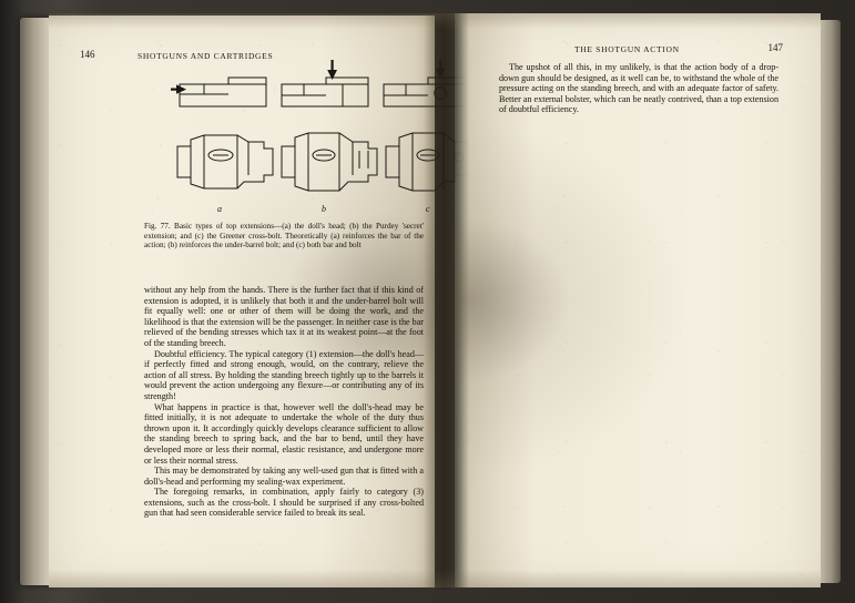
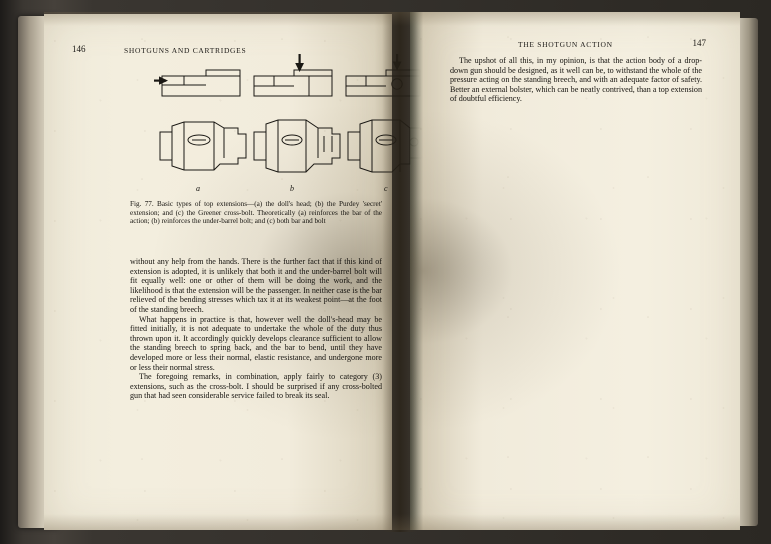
  146
  SHOTGUNS AND CARTRIDGES
  a
  b
  Fig. 77. Basic types of top extensions—(a) the doll's head; (b) the Purdey 'secret extension; and (c) the Greener cross-bolt. Theoretically (a) reinforces the bar of the action; (b) reinforces the under-barrel bolt; and (c) both bar and bolt
  without any help from the hands. There is the further fact that if this kind of extension is adopted, it is unlikely that both it and the under-barrel bolt will fit equally well: one or other of them will be doing the work, and the likelihood is that the extension will be the passenger. In neither case is the bar relieved of the bending stresses which tax it at its weakest point—at the foot of the standing breech.
- Doubtful efficiency. The typical category (1) extension—the doll's head—if perfectly fitted and strong enough, would, on the contrary, relieve the action of all stress. By holding the standing breech tightly up to the barrels it would prevent the action undergoing any flexure—or contributing any of its strength!
  What happens in practice is that, however well the doll's-head may be fitted initially, it is not adequate to undertake the whole of the duty thus thrown upon it. It accordingly quickly develops clearance sufficient to allow the standing breech to spring back, and the bar to bend, until they have developed more or less their normal, elastic resistance, and undergone more or less their normal stress.
- This may be demonstrated by taking any well-used gun that is fitted with a doll's-head and performing my sealing-wax experiment.
  The foregoing remarks, in combination, apply fairly to category (3) extensions, such as the cross-bolt. I should be surprised if any cross-bolted gun that had seen considerable service failed to break its seal.
  THE SHOTGUN ACTION
  147
- The upshot of all this, in my unlikely, is that the action body of a drop-down gun should be designed, as it well can be, to withstand the whole of the pressure acting on the standing breech, and with an adequate factor of safety. Better an external bolster, which can be neatly contrived, than a top extension of doubtful efficiency.
+ The upshot of all this, in my opinion, is that the action body of a drop-down gun should be designed, as it well can be, to withstand the whole of the pressure acting on the standing breech, and with an adequate factor of safety. Better an external bolster, which can be neatly contrived, than a top extension of doubtful efficiency.
